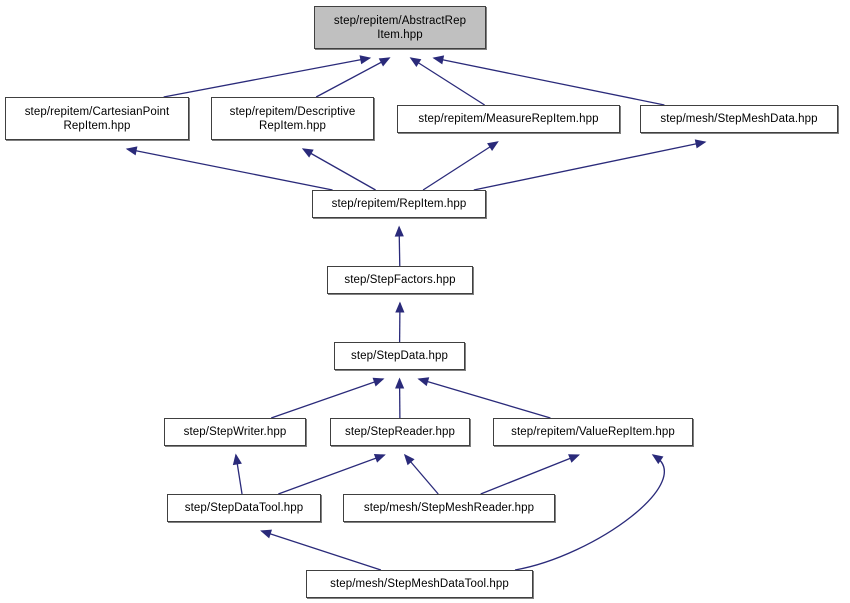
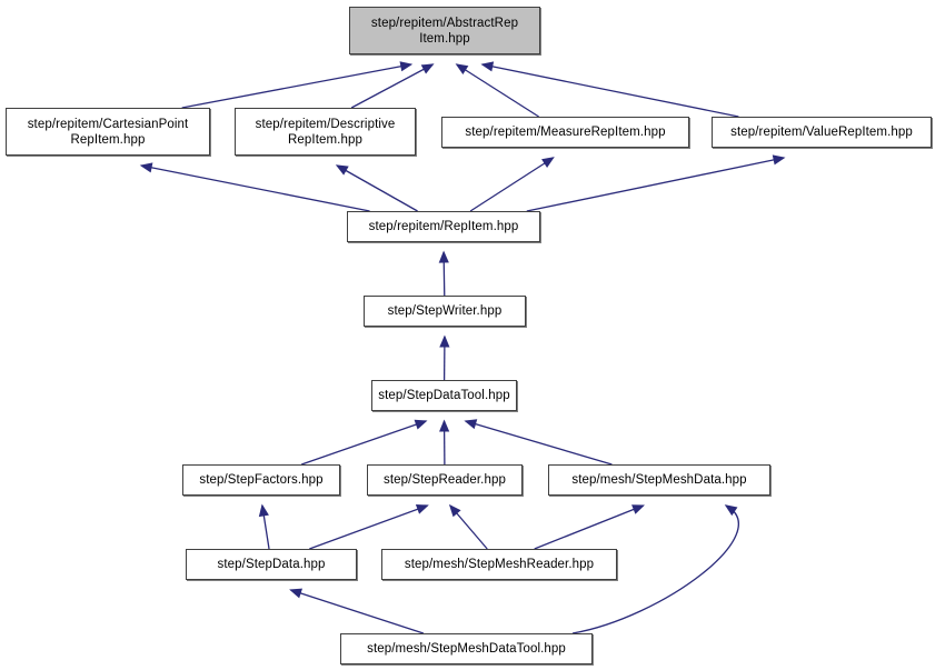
  step/repitem/AbstractRep
  Item.hpp
  step/repitem/CartesianPoint
  RepItem.hpp
  step/repitem/Descriptive
  RepItem.hpp
  step/repitem/MeasureRepItem.hpp
- step/mesh/StepMeshData.hpp
+ step/repitem/ValueRepItem.hpp
  step/repitem/RepItem.hpp
- step/StepFactors.hpp
+ step/StepWriter.hpp
- step/StepData.hpp
+ step/StepDataTool.hpp
- step/StepWriter.hpp
+ step/StepFactors.hpp
  step/StepReader.hpp
- step/repitem/ValueRepItem.hpp
+ step/mesh/StepMeshData.hpp
- step/StepDataTool.hpp
+ step/StepData.hpp
  step/mesh/StepMeshReader.hpp
  step/mesh/StepMeshDataTool.hpp
